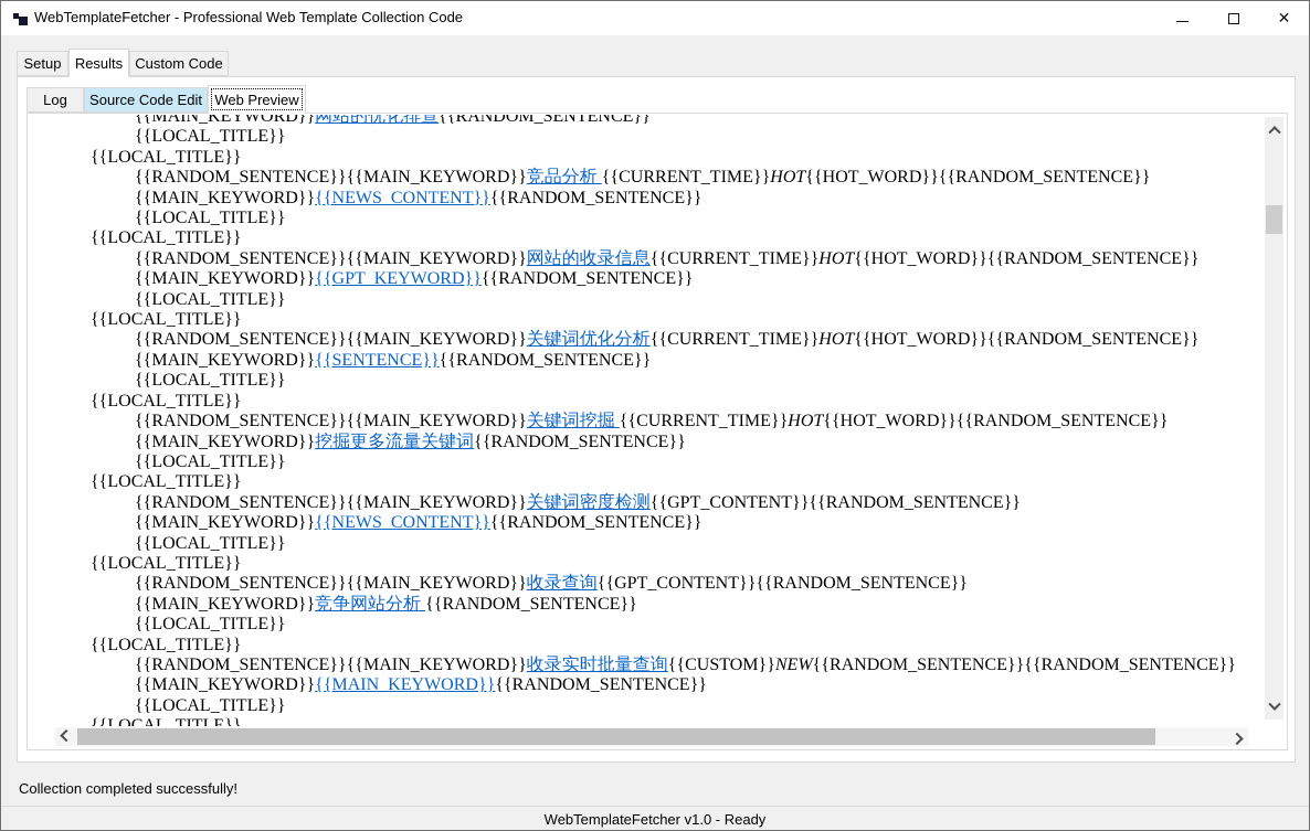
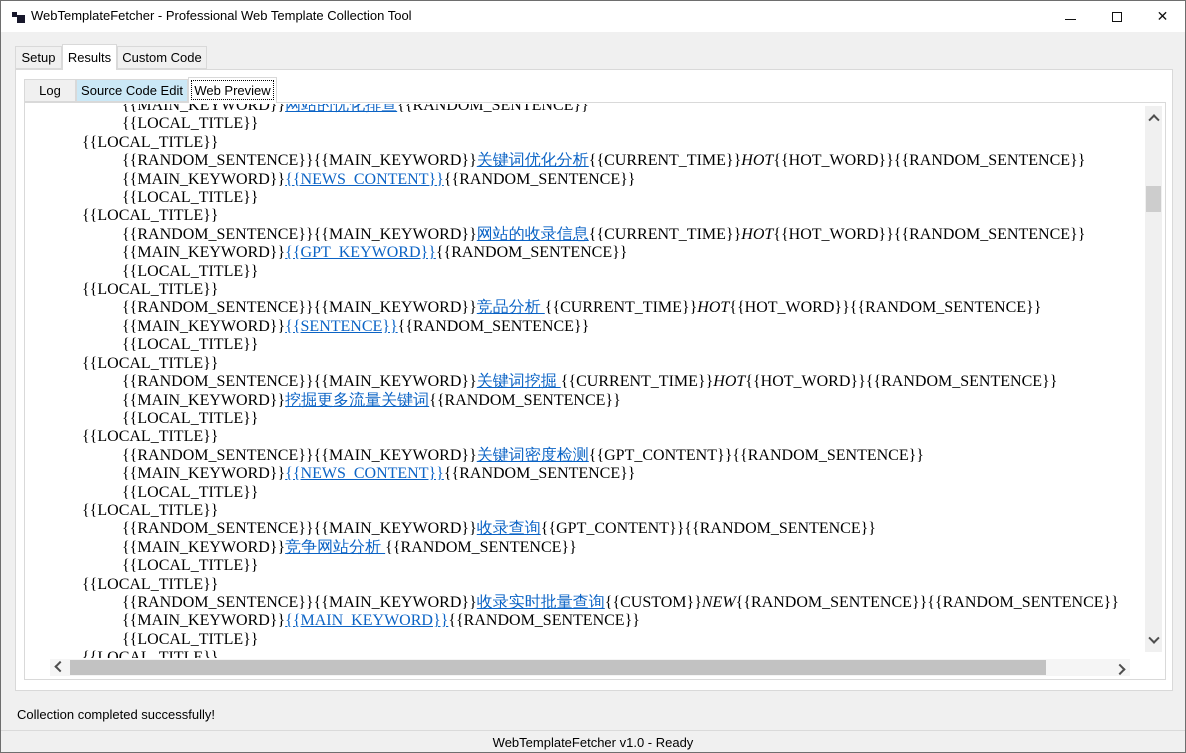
- WebTemplateFetcher - Professional Web Template Collection Code
+ WebTemplateFetcher - Professional Web Template Collection Tool
  ✕
  Setup
  Results
  Custom Code
  Log
  Source Code Edit
  Web Preview
  {{MAIN_KEYWORD}}网站的优化排查{{RANDOM_SENTENCE}}
  {{LOCAL_TITLE}}
  {{LOCAL_TITLE}}
- {{RANDOM_SENTENCE}}{{MAIN_KEYWORD}}竞品分析 {{CURRENT_TIME}}HOT{{HOT_WORD}}{{RANDOM_SENTENCE}}
+ {{RANDOM_SENTENCE}}{{MAIN_KEYWORD}}关键词优化分析{{CURRENT_TIME}}HOT{{HOT_WORD}}{{RANDOM_SENTENCE}}
  {{MAIN_KEYWORD}}{{NEWS_CONTENT}}{{RANDOM_SENTENCE}}
  {{LOCAL_TITLE}}
  {{LOCAL_TITLE}}
  {{RANDOM_SENTENCE}}{{MAIN_KEYWORD}}网站的收录信息{{CURRENT_TIME}}HOT{{HOT_WORD}}{{RANDOM_SENTENCE}}
  {{MAIN_KEYWORD}}{{GPT_KEYWORD}}{{RANDOM_SENTENCE}}
  {{LOCAL_TITLE}}
  {{LOCAL_TITLE}}
- {{RANDOM_SENTENCE}}{{MAIN_KEYWORD}}关键词优化分析{{CURRENT_TIME}}HOT{{HOT_WORD}}{{RANDOM_SENTENCE}}
+ {{RANDOM_SENTENCE}}{{MAIN_KEYWORD}}竞品分析 {{CURRENT_TIME}}HOT{{HOT_WORD}}{{RANDOM_SENTENCE}}
  {{MAIN_KEYWORD}}{{SENTENCE}}{{RANDOM_SENTENCE}}
  {{LOCAL_TITLE}}
  {{LOCAL_TITLE}}
  {{RANDOM_SENTENCE}}{{MAIN_KEYWORD}}关键词挖掘 {{CURRENT_TIME}}HOT{{HOT_WORD}}{{RANDOM_SENTENCE}}
  {{MAIN_KEYWORD}}挖掘更多流量关键词{{RANDOM_SENTENCE}}
  {{LOCAL_TITLE}}
  {{LOCAL_TITLE}}
  {{RANDOM_SENTENCE}}{{MAIN_KEYWORD}}关键词密度检测{{GPT_CONTENT}}{{RANDOM_SENTENCE}}
  {{MAIN_KEYWORD}}{{NEWS_CONTENT}}{{RANDOM_SENTENCE}}
  {{LOCAL_TITLE}}
  {{LOCAL_TITLE}}
  {{RANDOM_SENTENCE}}{{MAIN_KEYWORD}}收录查询{{GPT_CONTENT}}{{RANDOM_SENTENCE}}
  {{MAIN_KEYWORD}}竞争网站分析 {{RANDOM_SENTENCE}}
  {{LOCAL_TITLE}}
  {{LOCAL_TITLE}}
  {{RANDOM_SENTENCE}}{{MAIN_KEYWORD}}收录实时批量查询{{CUSTOM}}NEW{{RANDOM_SENTENCE}}{{RANDOM_SENTENCE}}
  {{MAIN_KEYWORD}}{{MAIN_KEYWORD}}{{RANDOM_SENTENCE}}
  {{LOCAL_TITLE}}
  {{LOCAL_TITLE}}
  Collection completed successfully!
  WebTemplateFetcher v1.0 - Ready
